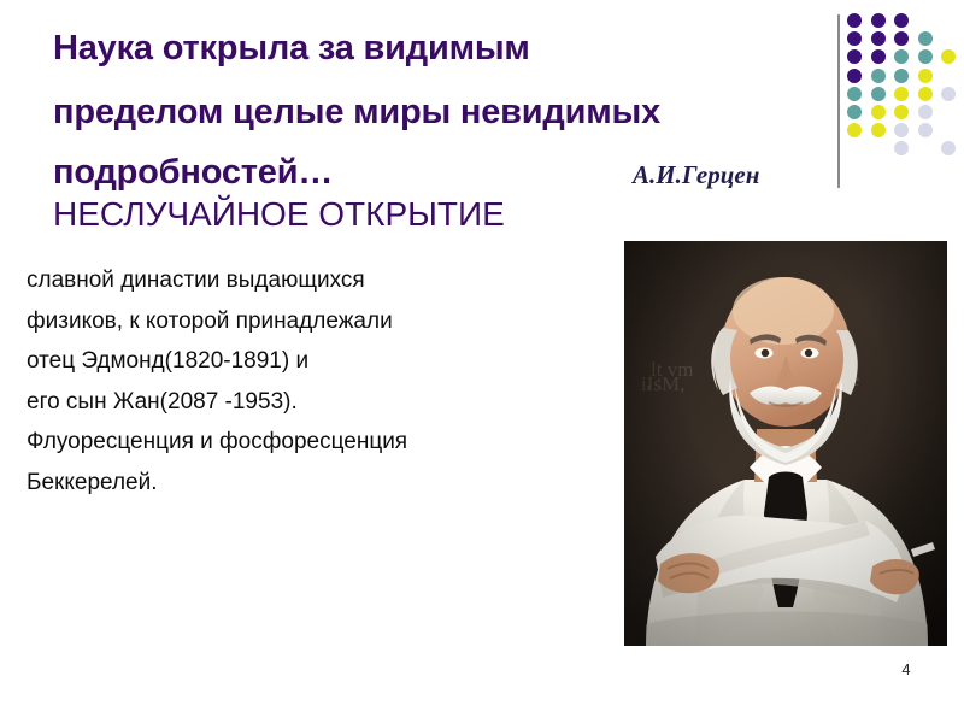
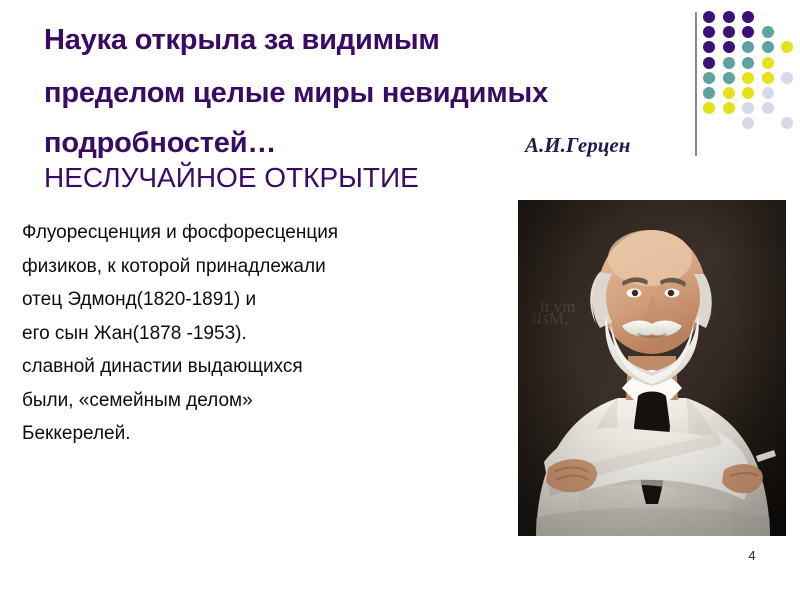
  Наука открыла за видимым
  пределом целые миры невидимых
  подробностей…
  НЕСЛУЧАЙНОЕ ОТКРЫТИЕ
  А.И.Герцен
- славной династии выдающихся
+ Флуоресценция и фосфоресценция
  физиков, к которой принадлежали
  отец Эдмонд(1820-1891) и
- его сын Жан(2087 -1953).
+ его сын Жан(1878 -1953).
- Флуоресценция и фосфоресценция
+ славной династии выдающихся
+ были, «семейным делом»
  Беккерелей.
  4
